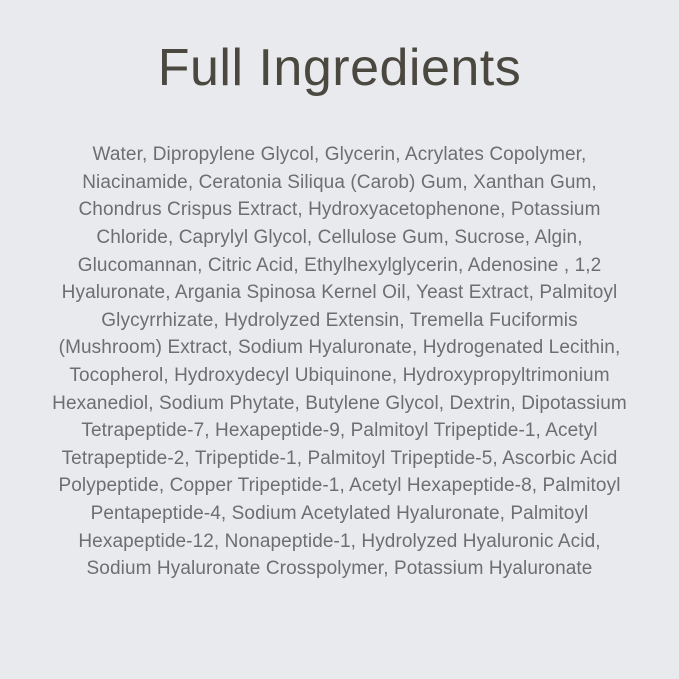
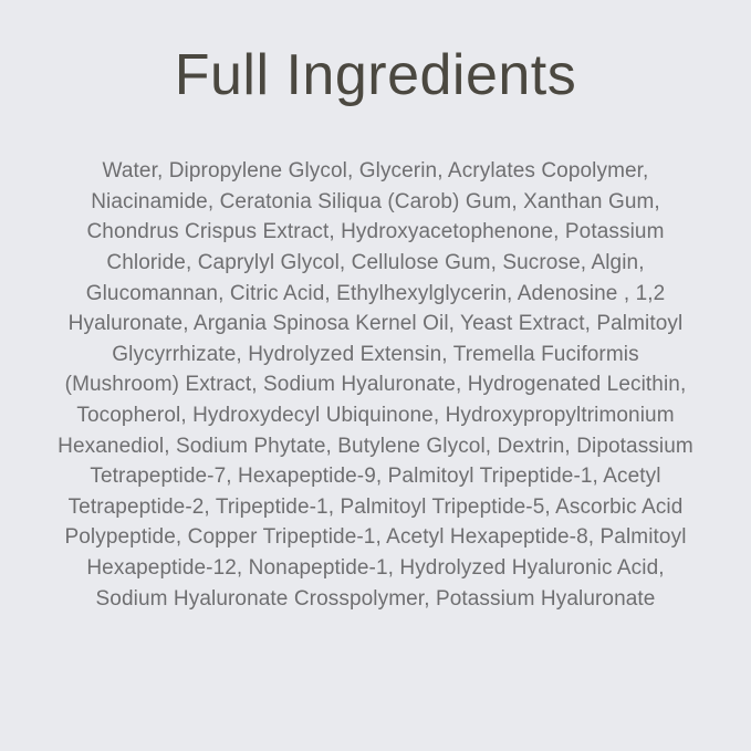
  Full Ingredients
  Water, Dipropylene Glycol, Glycerin, Acrylates Copolymer,
  Niacinamide, Ceratonia Siliqua (Carob) Gum, Xanthan Gum,
  Chondrus Crispus Extract, Hydroxyacetophenone, Potassium
  Chloride, Caprylyl Glycol, Cellulose Gum, Sucrose, Algin,
  Glucomannan, Citric Acid, Ethylhexylglycerin, Adenosine , 1,2
  Hyaluronate, Argania Spinosa Kernel Oil, Yeast Extract, Palmitoyl
  Glycyrrhizate, Hydrolyzed Extensin, Tremella Fuciformis
  (Mushroom) Extract, Sodium Hyaluronate, Hydrogenated Lecithin,
  Tocopherol, Hydroxydecyl Ubiquinone, Hydroxypropyltrimonium
  Hexanediol, Sodium Phytate, Butylene Glycol, Dextrin, Dipotassium
  Tetrapeptide-7, Hexapeptide-9, Palmitoyl Tripeptide-1, Acetyl
  Tetrapeptide-2, Tripeptide-1, Palmitoyl Tripeptide-5, Ascorbic Acid
  Polypeptide, Copper Tripeptide-1, Acetyl Hexapeptide-8, Palmitoyl
- Pentapeptide-4, Sodium Acetylated Hyaluronate, Palmitoyl
  Hexapeptide-12, Nonapeptide-1, Hydrolyzed Hyaluronic Acid,
  Sodium Hyaluronate Crosspolymer, Potassium Hyaluronate
